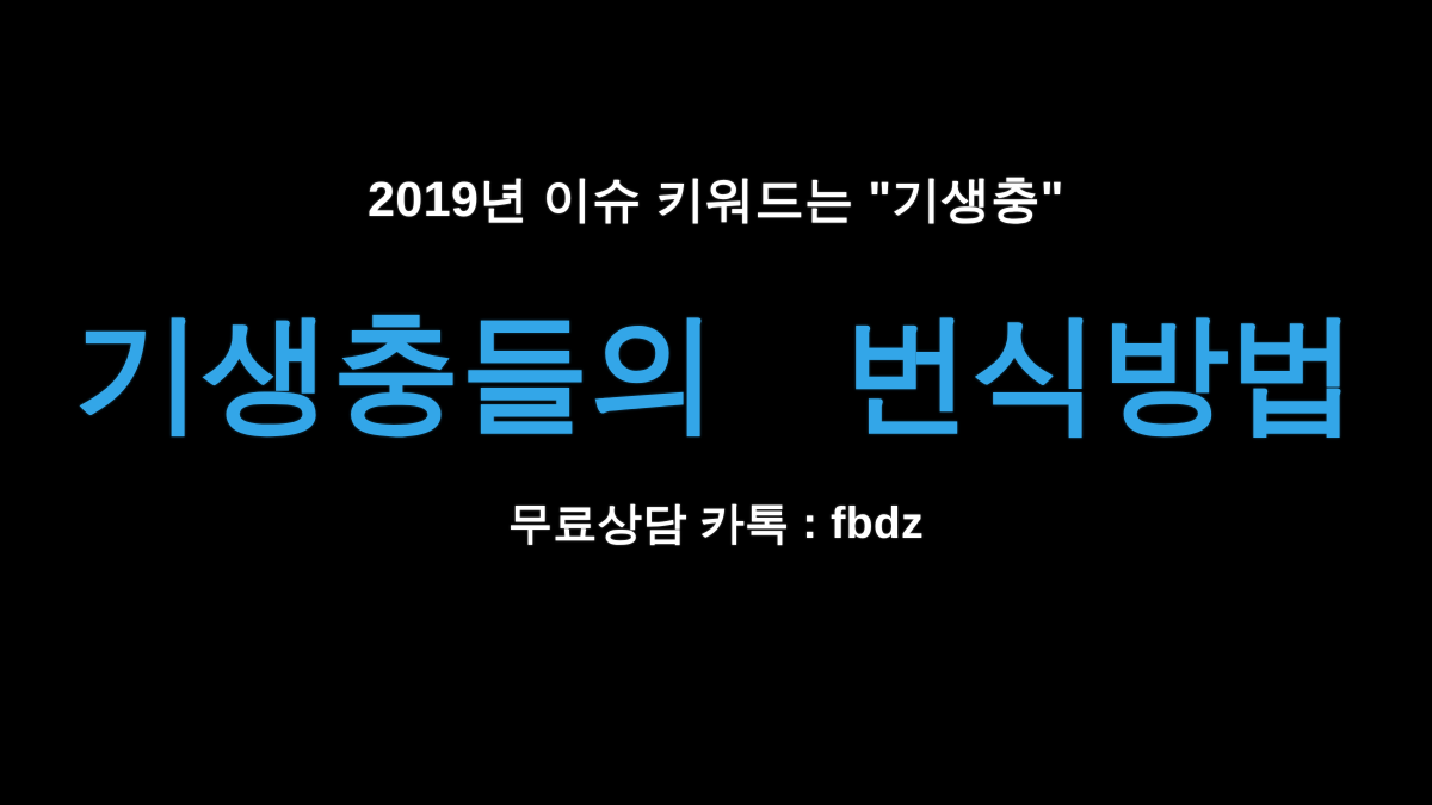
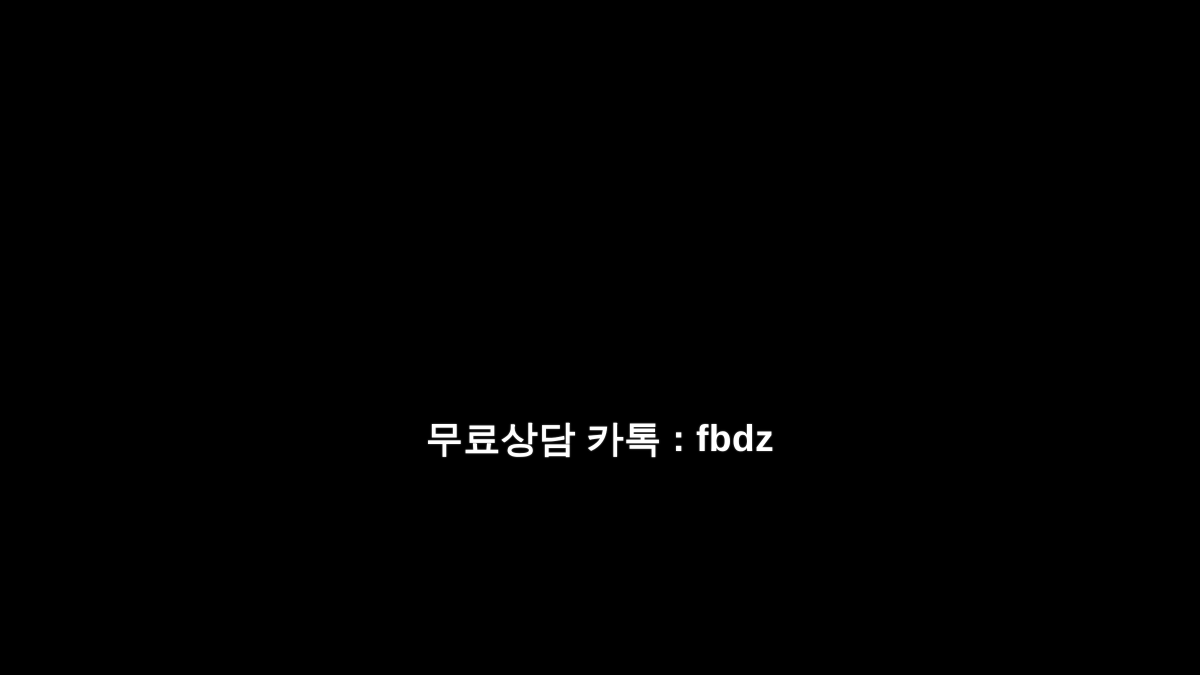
- 2019년 이슈 키워드는 "기생충"
- 기생충들의 번식방법
  무료상담 카톡 : fbdz
